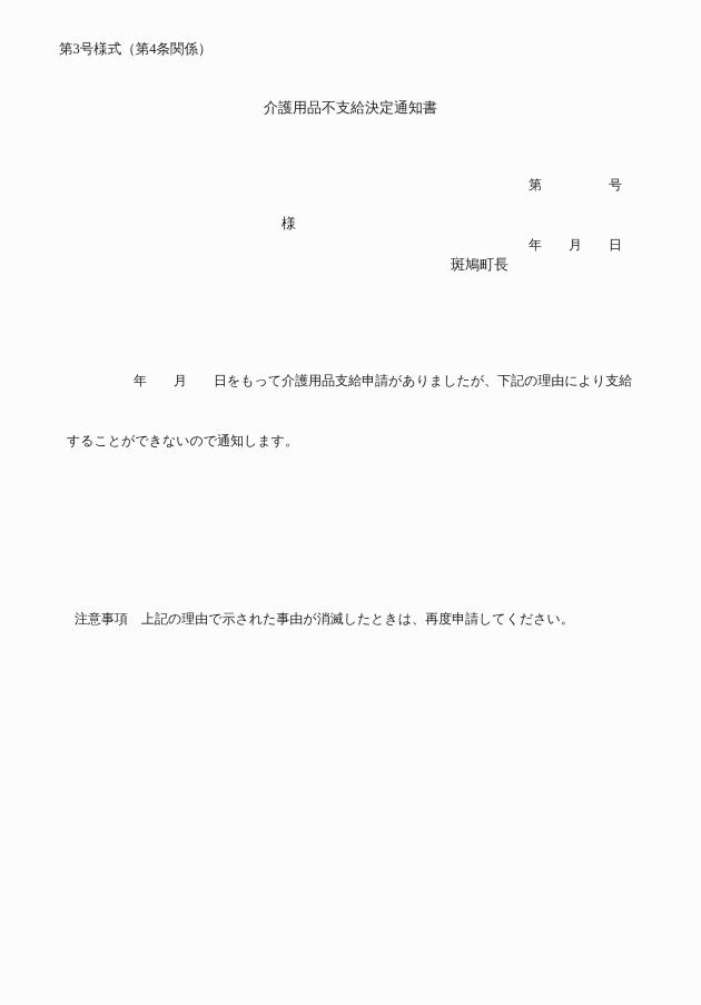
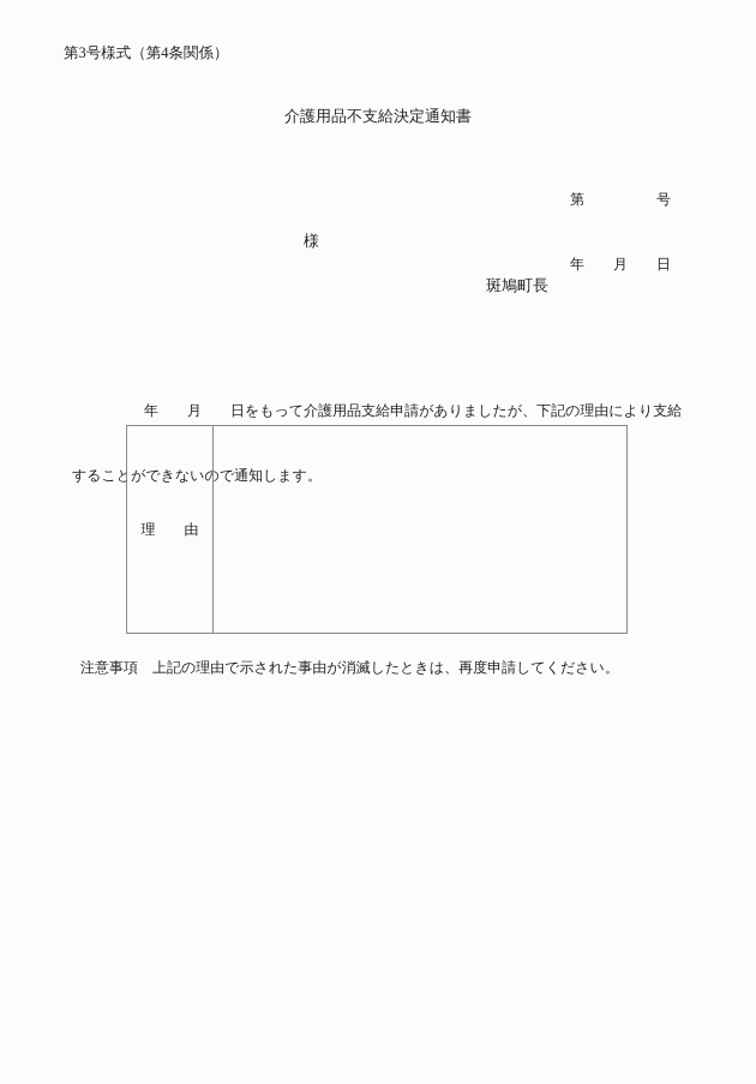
  第3号様式（第4条関係）
  介護用品不支給決定通知書
  第 号
  年 月 日
  様
  斑鳩町長
  年 月 日をもって介護用品支給申請がありましたが、下記の理由により支給
  することができないので通知します。
+ 理 由
  注意事項 上記の理由で示された事由が消滅したときは、再度申請してください。
